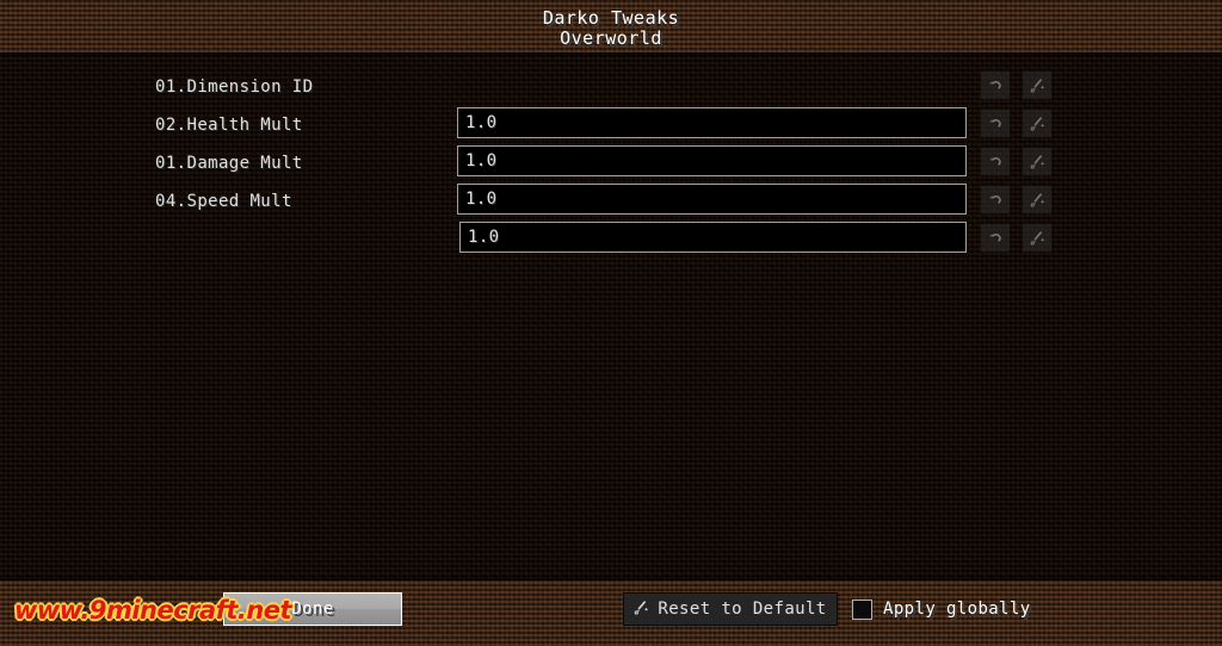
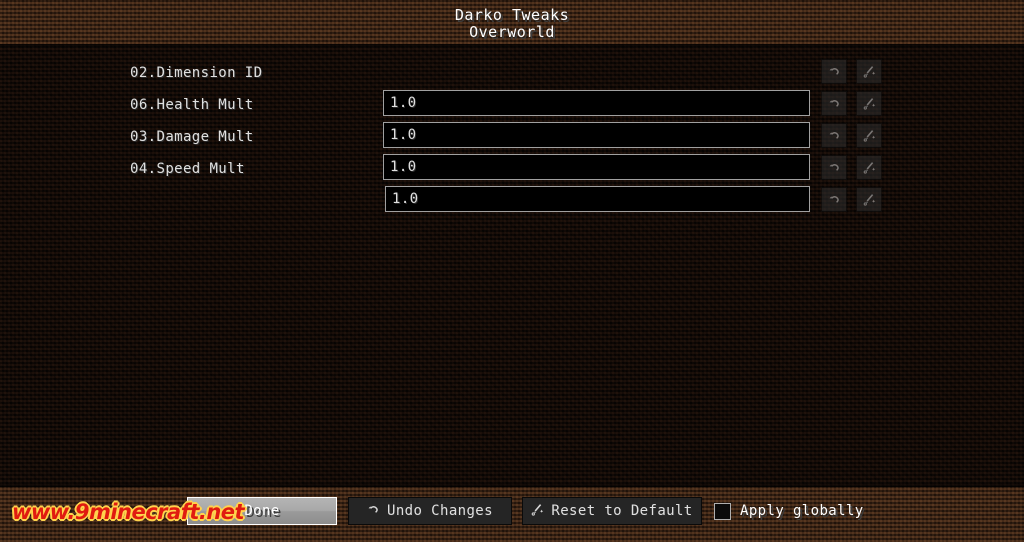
  Darko Tweaks
  Overworld
- 01.Dimension ID
+ 02.Dimension ID
- 02.Health Mult
+ 06.Health Mult
  1.0
- 01.Damage Mult
+ 03.Damage Mult
  1.0
  04.Speed Mult
  1.0
  1.0
  www.9minecraft.net
  Done
+ Undo Changes
  Reset to Default
  Apply globally
